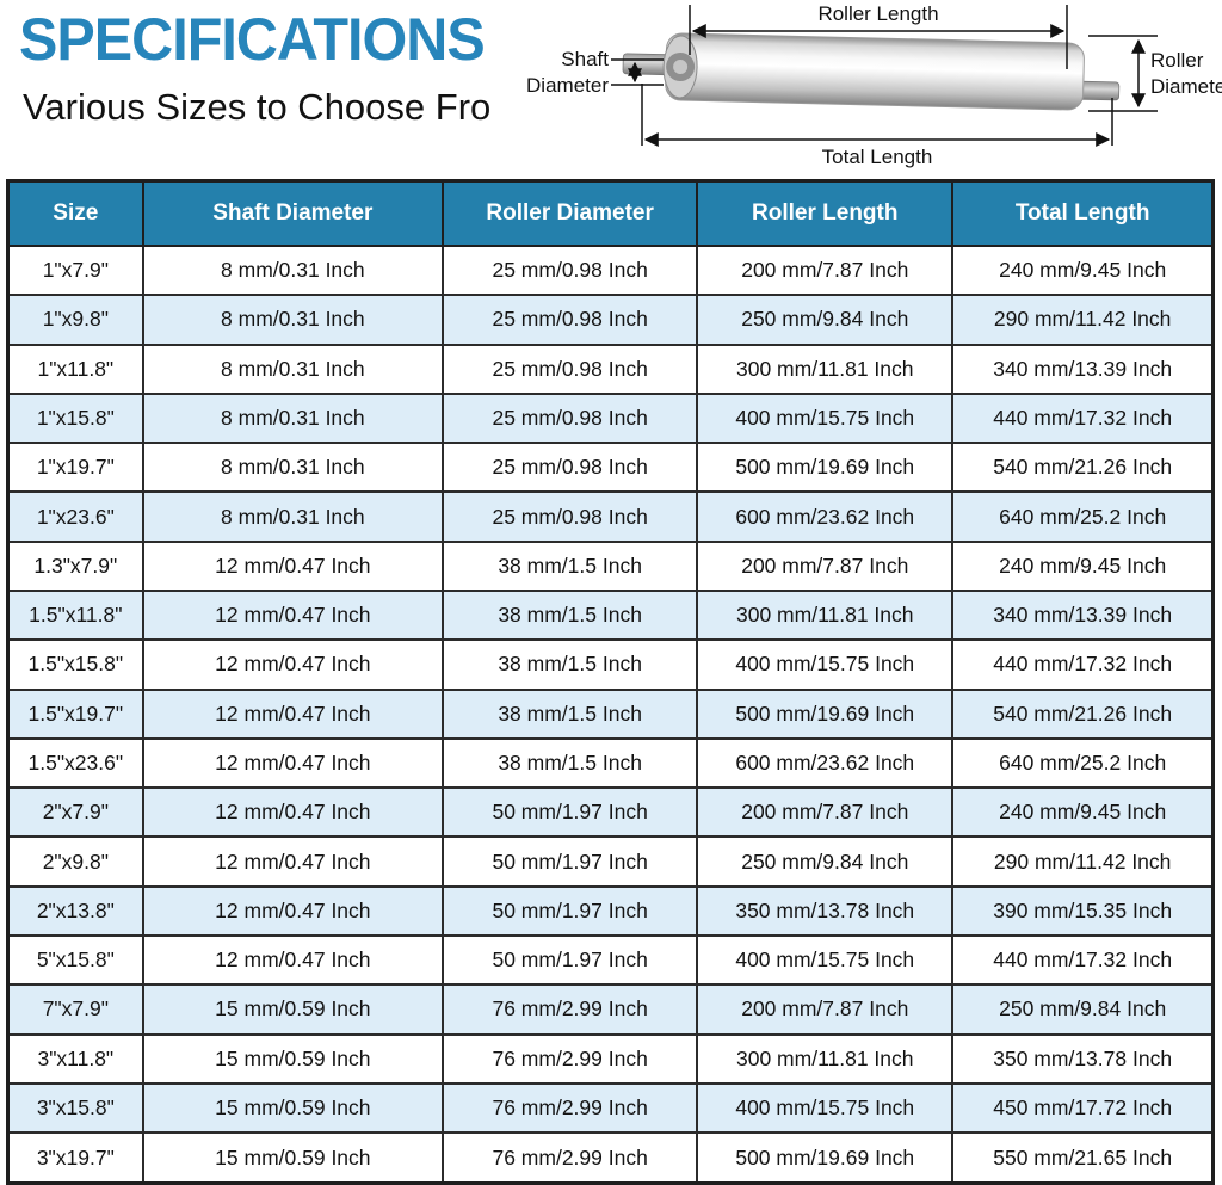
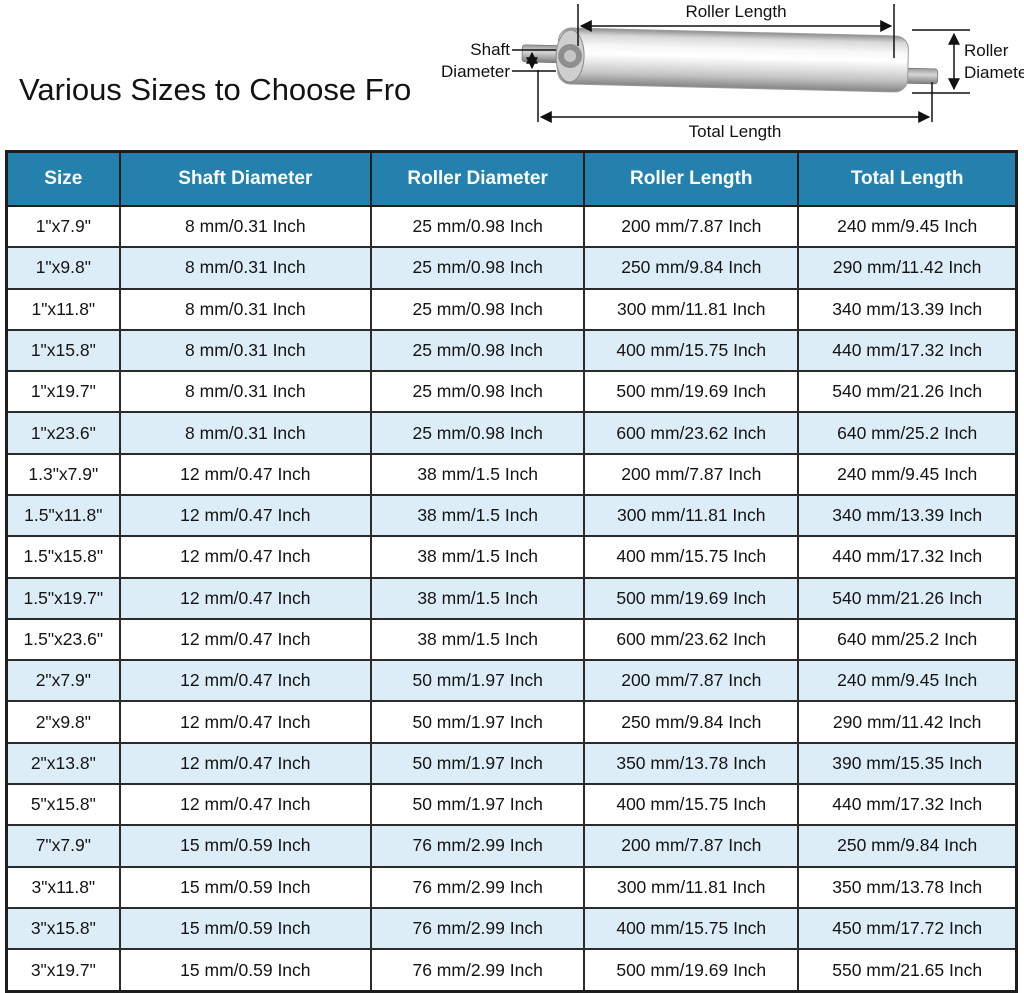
- SPECIFICATIONS
  Various Sizes to Choose Fro
  Roller Length
  Shaft
  Diameter
  Roller
  Diamete
  Total Length
  Size	Shaft Diameter	Roller Diameter	Roller Length	Total Length
  1"x7.9"	8 mm/0.31 Inch	25 mm/0.98 Inch	200 mm/7.87 Inch	240 mm/9.45 Inch
  1"x9.8"	8 mm/0.31 Inch	25 mm/0.98 Inch	250 mm/9.84 Inch	290 mm/11.42 Inch
  1"x11.8"	8 mm/0.31 Inch	25 mm/0.98 Inch	300 mm/11.81 Inch	340 mm/13.39 Inch
  1"x15.8"	8 mm/0.31 Inch	25 mm/0.98 Inch	400 mm/15.75 Inch	440 mm/17.32 Inch
  1"x19.7"	8 mm/0.31 Inch	25 mm/0.98 Inch	500 mm/19.69 Inch	540 mm/21.26 Inch
  1"x23.6"	8 mm/0.31 Inch	25 mm/0.98 Inch	600 mm/23.62 Inch	640 mm/25.2 Inch
  1.3"x7.9"	12 mm/0.47 Inch	38 mm/1.5 Inch	200 mm/7.87 Inch	240 mm/9.45 Inch
  1.5"x11.8"	12 mm/0.47 Inch	38 mm/1.5 Inch	300 mm/11.81 Inch	340 mm/13.39 Inch
  1.5"x15.8"	12 mm/0.47 Inch	38 mm/1.5 Inch	400 mm/15.75 Inch	440 mm/17.32 Inch
  1.5"x19.7"	12 mm/0.47 Inch	38 mm/1.5 Inch	500 mm/19.69 Inch	540 mm/21.26 Inch
  1.5"x23.6"	12 mm/0.47 Inch	38 mm/1.5 Inch	600 mm/23.62 Inch	640 mm/25.2 Inch
  2"x7.9"	12 mm/0.47 Inch	50 mm/1.97 Inch	200 mm/7.87 Inch	240 mm/9.45 Inch
  2"x9.8"	12 mm/0.47 Inch	50 mm/1.97 Inch	250 mm/9.84 Inch	290 mm/11.42 Inch
  2"x13.8"	12 mm/0.47 Inch	50 mm/1.97 Inch	350 mm/13.78 Inch	390 mm/15.35 Inch
  5"x15.8"	12 mm/0.47 Inch	50 mm/1.97 Inch	400 mm/15.75 Inch	440 mm/17.32 Inch
  7"x7.9"	15 mm/0.59 Inch	76 mm/2.99 Inch	200 mm/7.87 Inch	250 mm/9.84 Inch
  3"x11.8"	15 mm/0.59 Inch	76 mm/2.99 Inch	300 mm/11.81 Inch	350 mm/13.78 Inch
  3"x15.8"	15 mm/0.59 Inch	76 mm/2.99 Inch	400 mm/15.75 Inch	450 mm/17.72 Inch
  3"x19.7"	15 mm/0.59 Inch	76 mm/2.99 Inch	500 mm/19.69 Inch	550 mm/21.65 Inch
